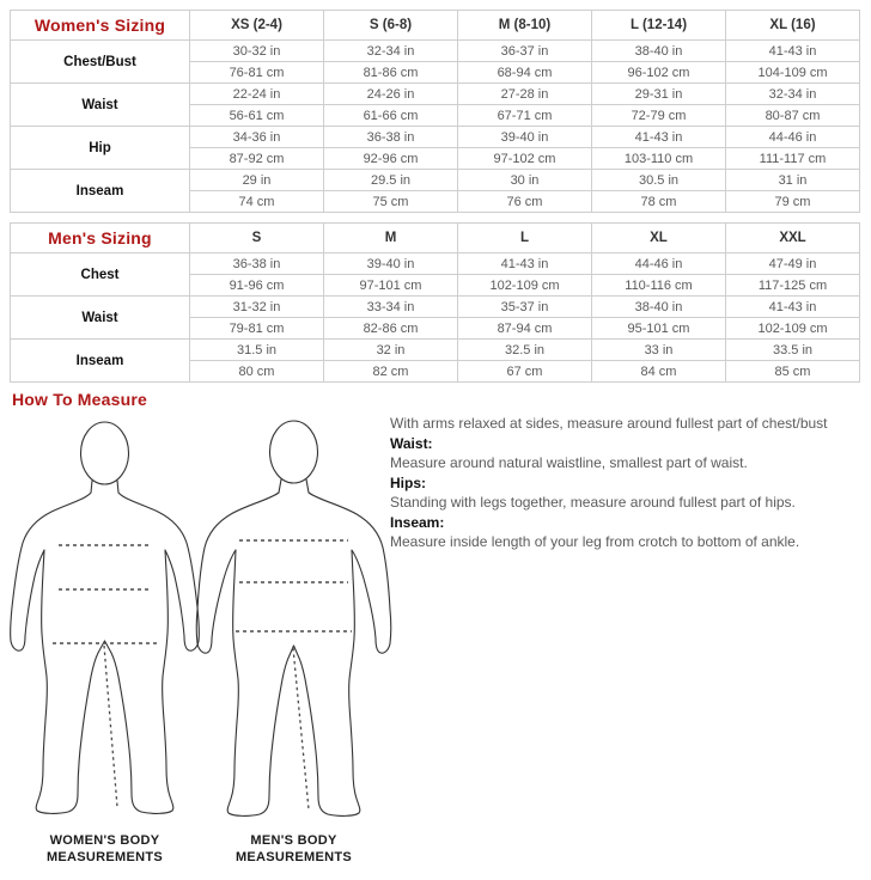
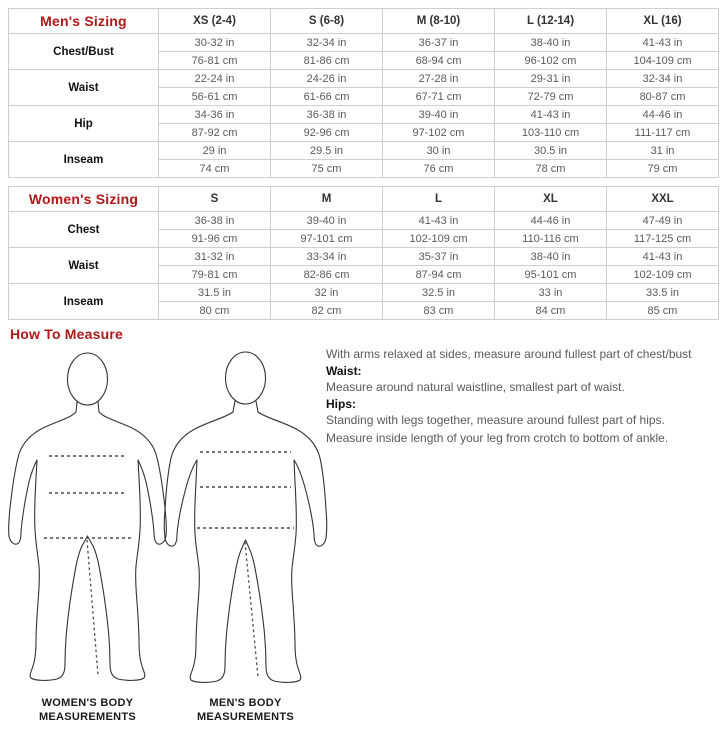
- Women's Sizing	XS (2-4)	S (6-8)	M (8-10)	L (12-14)	XL (16)
+ Men's Sizing	XS (2-4)	S (6-8)	M (8-10)	L (12-14)	XL (16)
  Chest/Bust	30-32 in	32-34 in	36-37 in	38-40 in	41-43 in
  76-81 cm	81-86 cm	68-94 cm	96-102 cm	104-109 cm
  Waist	22-24 in	24-26 in	27-28 in	29-31 in	32-34 in
  56-61 cm	61-66 cm	67-71 cm	72-79 cm	80-87 cm
  Hip	34-36 in	36-38 in	39-40 in	41-43 in	44-46 in
  87-92 cm	92-96 cm	97-102 cm	103-110 cm	111-117 cm
  Inseam	29 in	29.5 in	30 in	30.5 in	31 in
  74 cm	75 cm	76 cm	78 cm	79 cm
- Men's Sizing	S	M	L	XL	XXL
+ Women's Sizing	S	M	L	XL	XXL
  Chest	36-38 in	39-40 in	41-43 in	44-46 in	47-49 in
  91-96 cm	97-101 cm	102-109 cm	110-116 cm	117-125 cm
  Waist	31-32 in	33-34 in	35-37 in	38-40 in	41-43 in
  79-81 cm	82-86 cm	87-94 cm	95-101 cm	102-109 cm
  Inseam	31.5 in	32 in	32.5 in	33 in	33.5 in
- 80 cm	82 cm	67 cm	84 cm	85 cm
+ 80 cm	82 cm	83 cm	84 cm	85 cm
  How To Measure
  WOMEN'S BODY
  MEASUREMENTS
  MEN'S BODY
  MEASUREMENTS
  With arms relaxed at sides, measure around fullest part of chest/bust
  Waist:
  Measure around natural waistline, smallest part of waist.
  Hips:
  Standing with legs together, measure around fullest part of hips.
- Inseam:
  Measure inside length of your leg from crotch to bottom of ankle.
